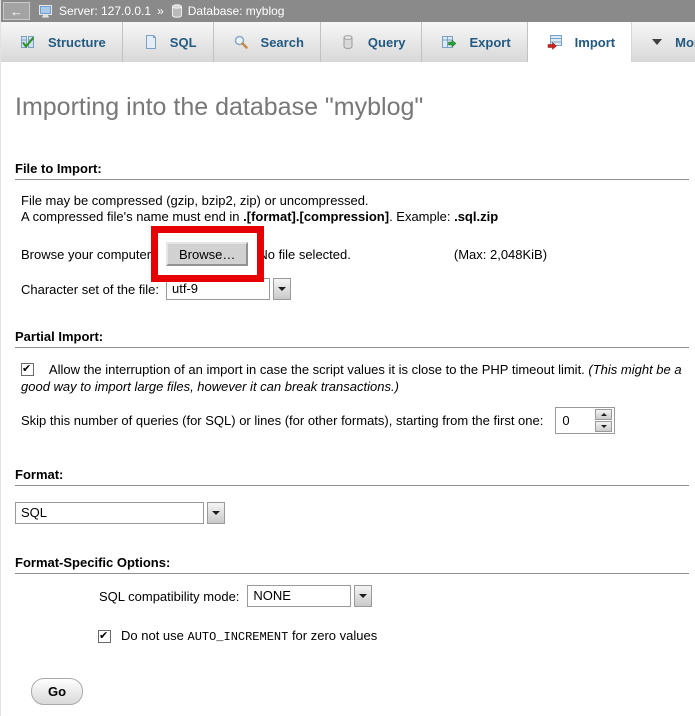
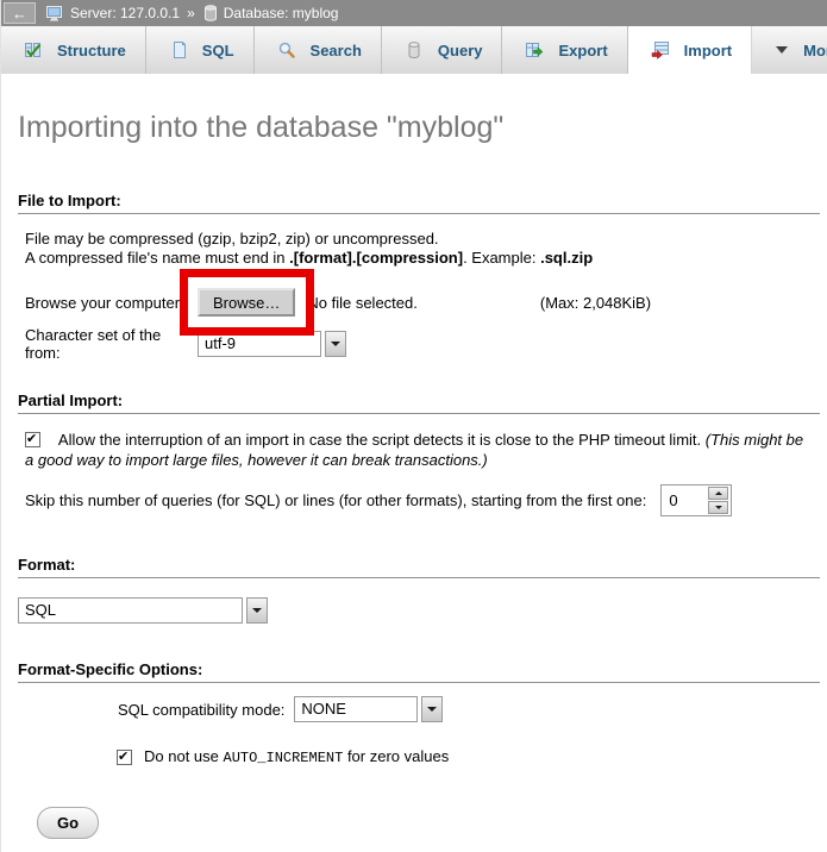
  ←
  Server: 127.0.0.1
  »
  Database: myblog
  Structure
  SQL
  Search
  Query
  Export
  Import
  Importing into the database "myblog"
  File to Import:
  File may be compressed (gzip, bzip2, zip) or uncompressed.
  A compressed file's name must end in .[format].[compression]. Example: .sql.zip
  Browse your computer:
  Browse…
  No file selected.
  (Max: 2,048KiB)
- Character set of the file:
+ Character set of the from:
  utf-9
  Partial Import:
- Allow the interruption of an import in case the script values it is close to the PHP timeout limit. (This might be a good way to import large files, however it can break transactions.)
+ Allow the interruption of an import in case the script detects it is close to the PHP timeout limit. (This might be a good way to import large files, however it can break transactions.)
  Skip this number of queries (for SQL) or lines (for other formats), starting from the first one:
  0
  Format:
  SQL
  Format-Specific Options:
  SQL compatibility mode:
  NONE
  Do not use AUTO_INCREMENT for zero values
  Go
